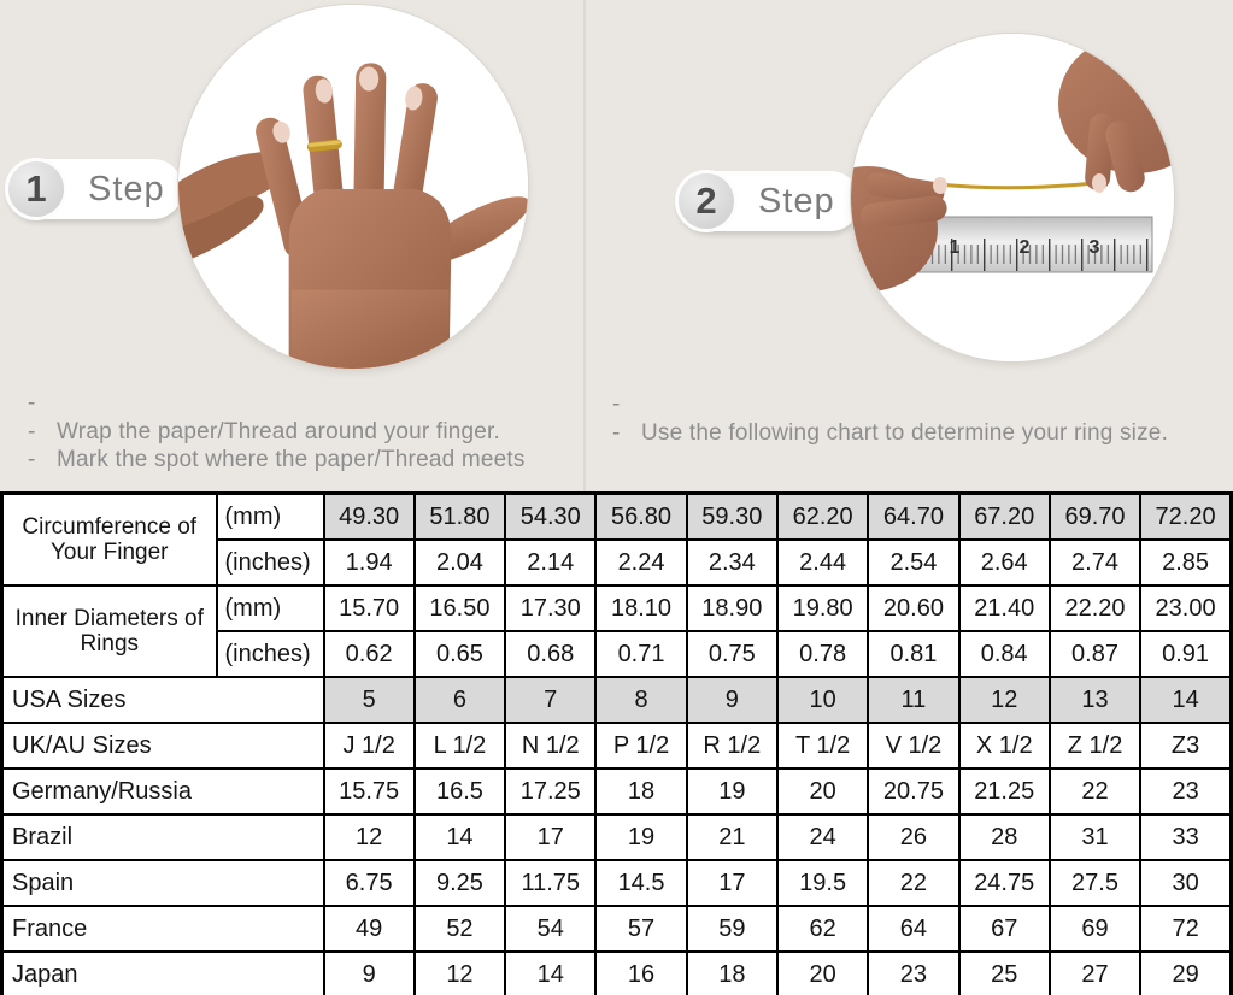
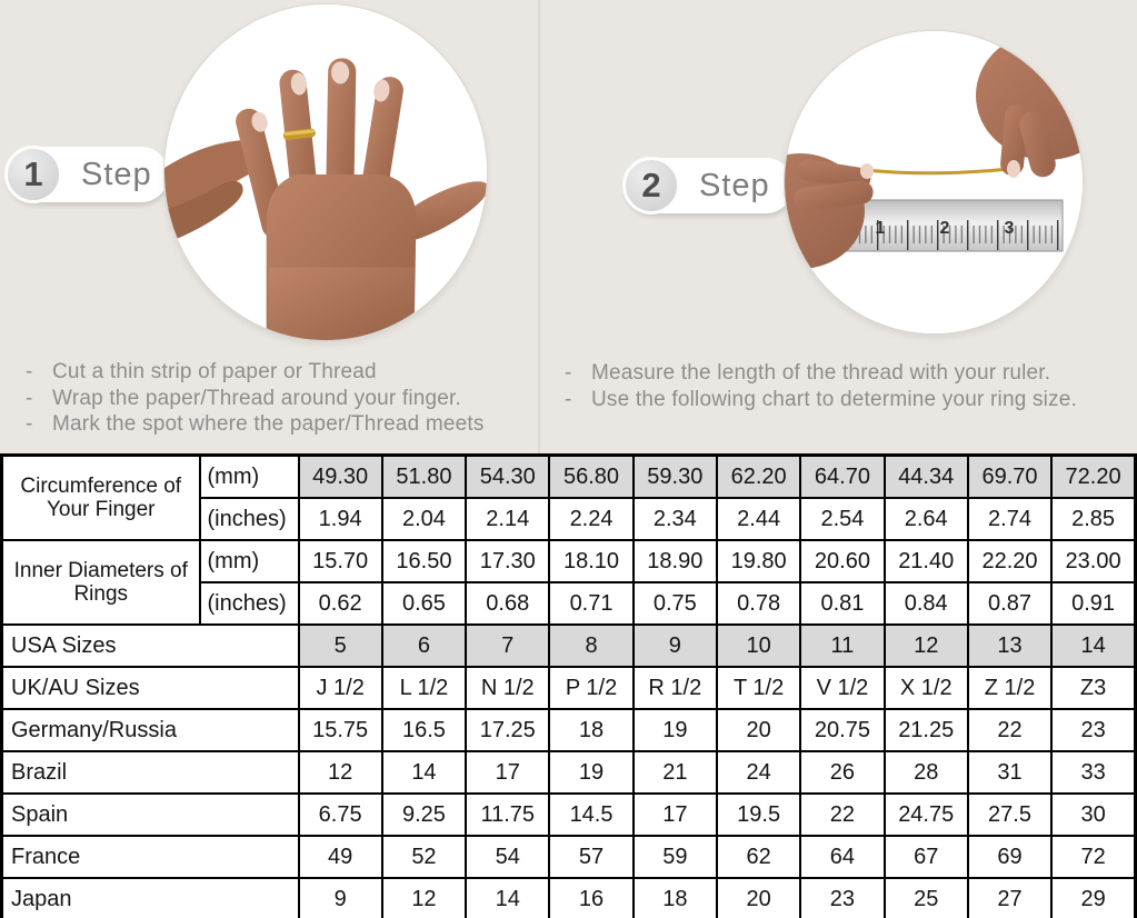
  1
  Step
  -
+ Cut a thin strip of paper or Thread
  -
  Wrap the paper/Thread around your finger.
  -
  Mark the spot where the paper/Thread meets
  2
  Step
  1
  2
  3
  -
+ Measure the length of the thread with your ruler.
  -
  Use the following chart to determine your ring size.
- Circumference of Your Finger	(mm)	49.30	51.80	54.30	56.80	59.30	62.20	64.70	67.20	69.70	72.20
+ Circumference of Your Finger	(mm)	49.30	51.80	54.30	56.80	59.30	62.20	64.70	44.34	69.70	72.20
  (inches)	1.94	2.04	2.14	2.24	2.34	2.44	2.54	2.64	2.74	2.85
  Inner Diameters of Rings	(mm)	15.70	16.50	17.30	18.10	18.90	19.80	20.60	21.40	22.20	23.00
  (inches)	0.62	0.65	0.68	0.71	0.75	0.78	0.81	0.84	0.87	0.91
  USA Sizes	5	6	7	8	9	10	11	12	13	14
  UK/AU Sizes	J 1/2	L 1/2	N 1/2	P 1/2	R 1/2	T 1/2	V 1/2	X 1/2	Z 1/2	Z3
  Germany/Russia	15.75	16.5	17.25	18	19	20	20.75	21.25	22	23
  Brazil	12	14	17	19	21	24	26	28	31	33
  Spain	6.75	9.25	11.75	14.5	17	19.5	22	24.75	27.5	30
  France	49	52	54	57	59	62	64	67	69	72
  Japan	9	12	14	16	18	20	23	25	27	29
